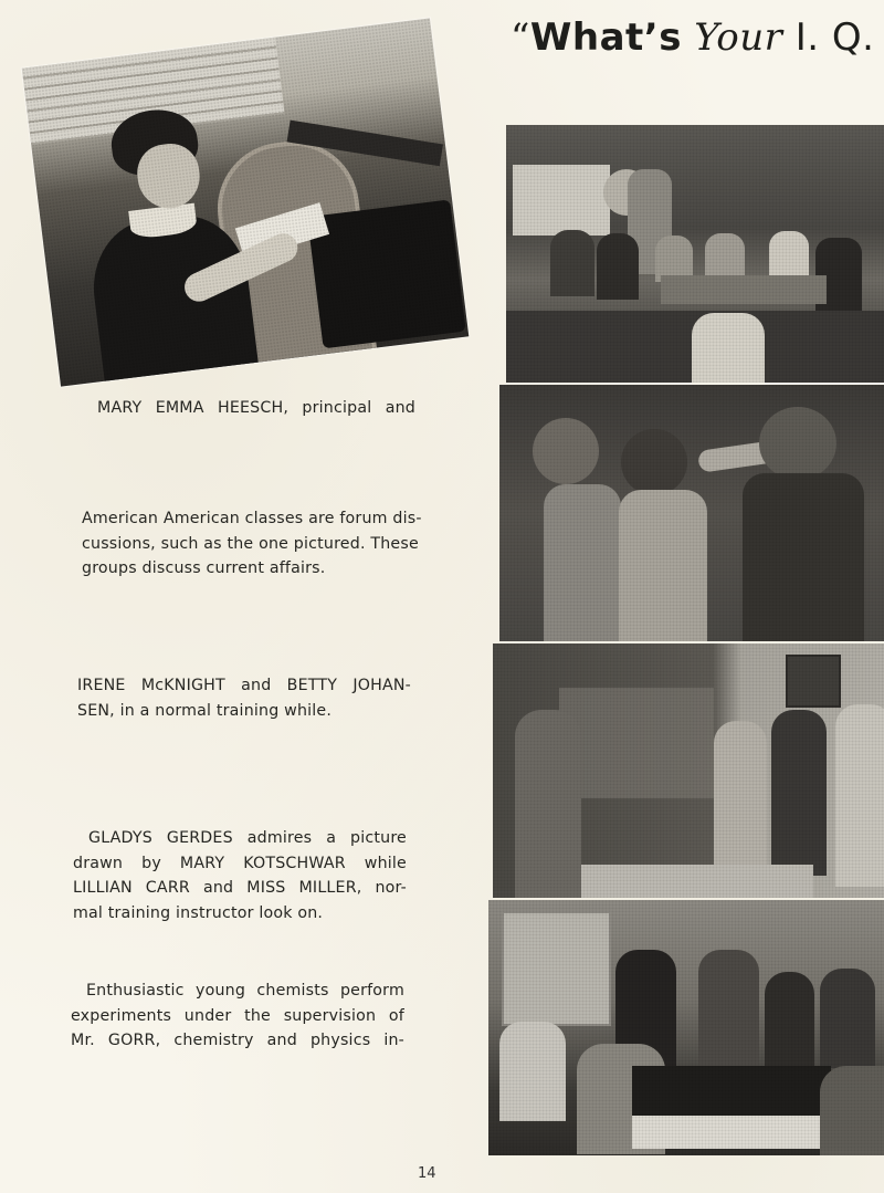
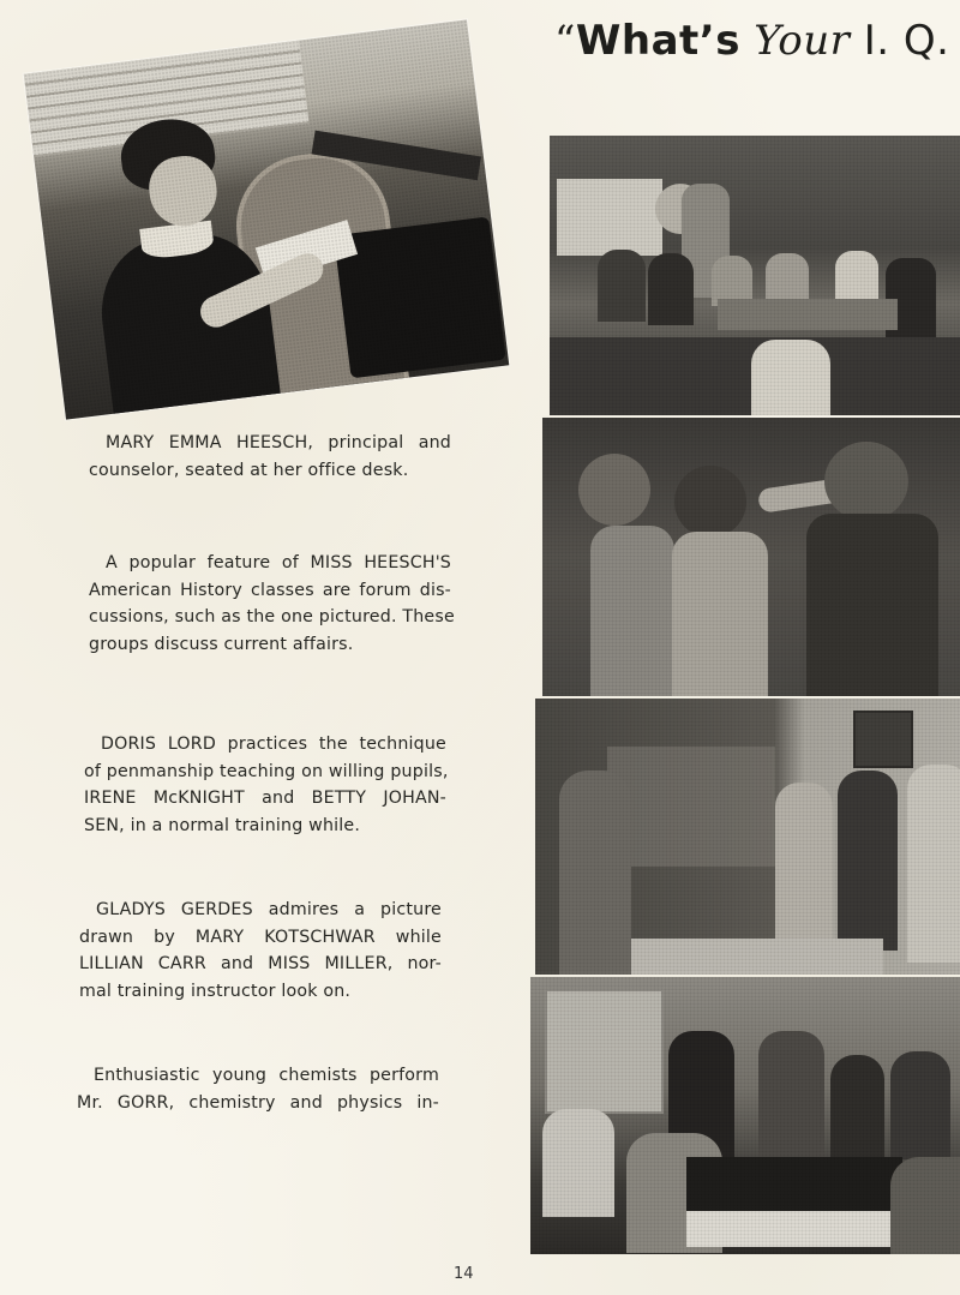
  “What’s Your I. Q.
  MARY EMMA HEESCH, principal and
+ counselor, seated at her office desk.
+ A popular feature of MISS HEESCH'S
- American American classes are forum dis-
+ American History classes are forum dis-
  cussions, such as the one pictured. These
  groups discuss current affairs.
+ DORIS LORD practices the technique
+ of penmanship teaching on willing pupils,
  IRENE McKNIGHT and BETTY JOHAN-
  SEN, in a normal training while.
  GLADYS GERDES admires a picture
  drawn by MARY KOTSCHWAR while
  LILLIAN CARR and MISS MILLER, nor-
  mal training instructor look on.
  Enthusiastic young chemists perform
- experiments under the supervision of
  Mr. GORR, chemistry and physics in-
  14
